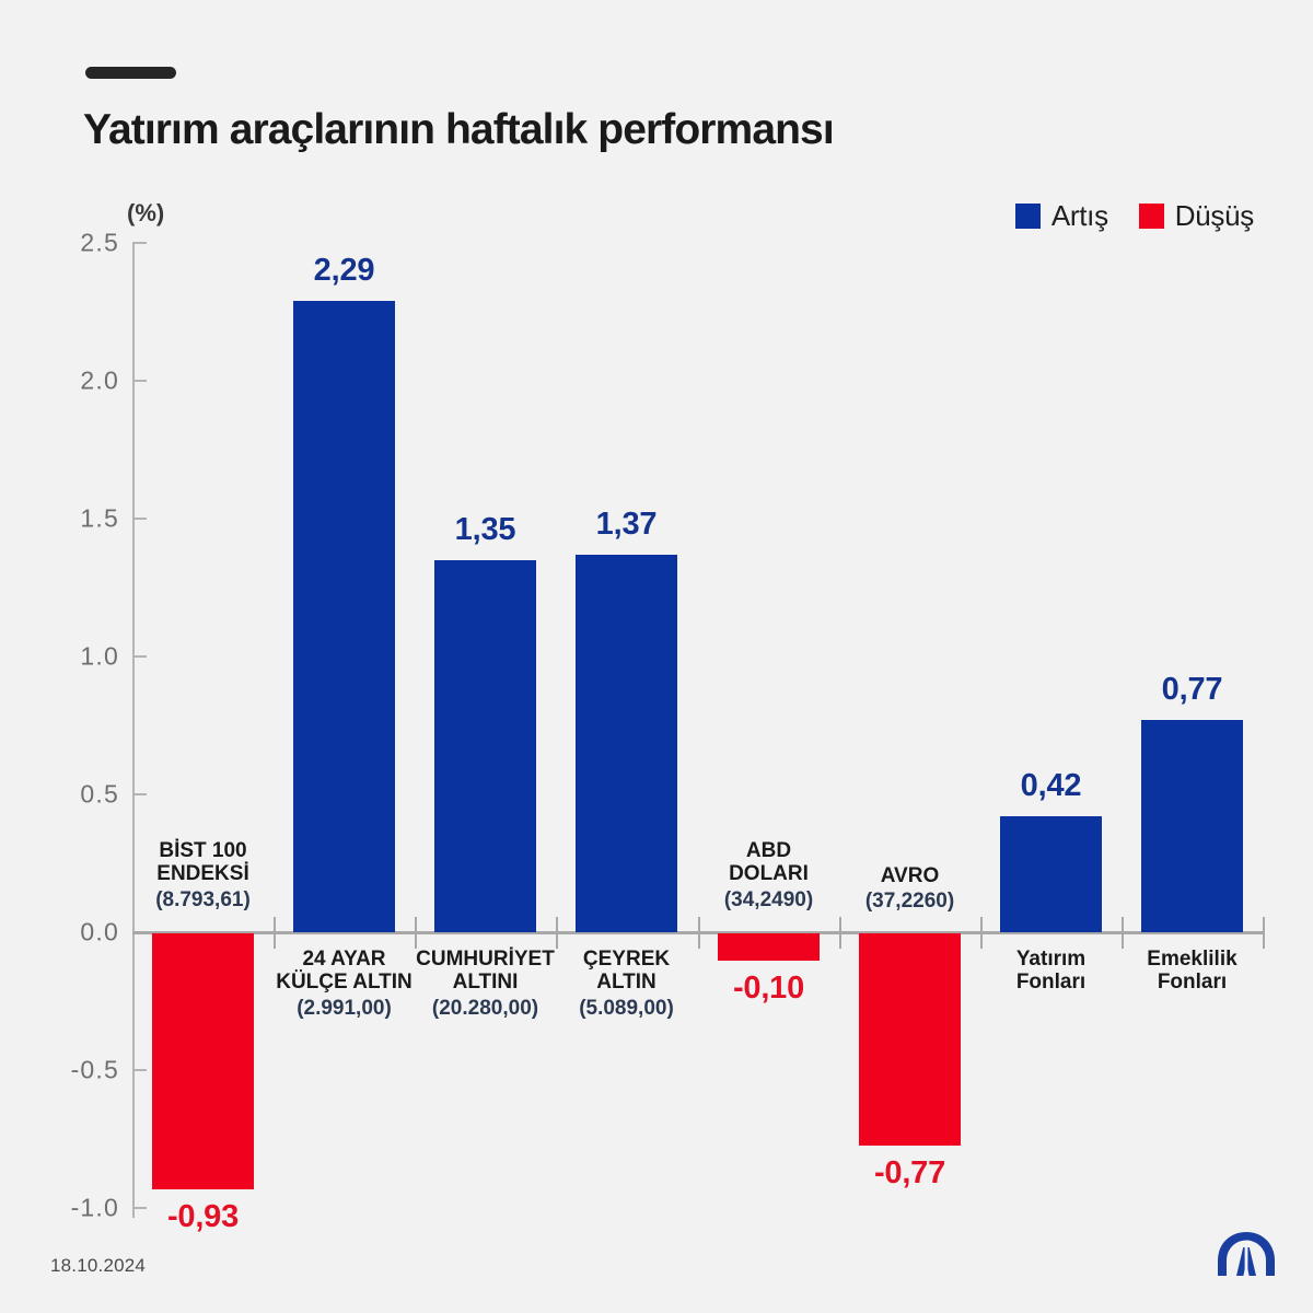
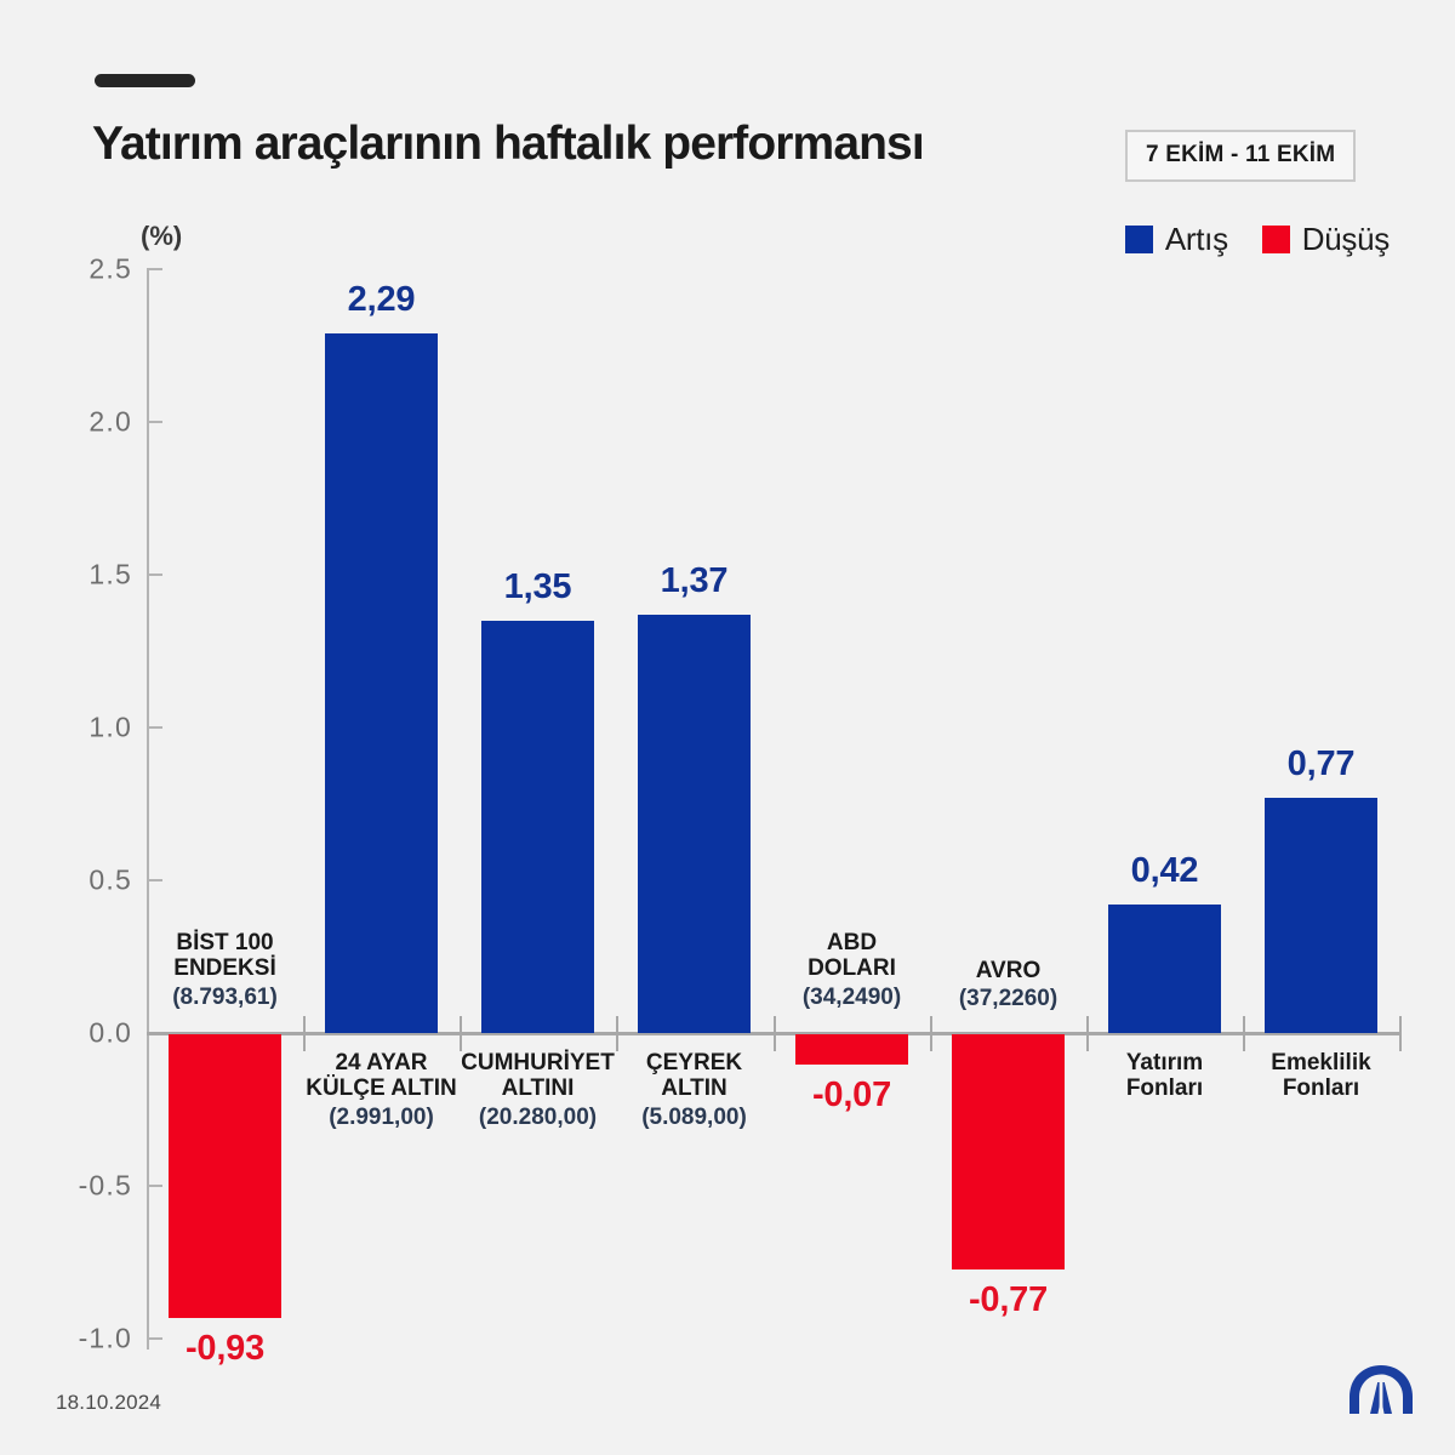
  Yatırım araçlarının haftalık performansı
+ 7 EKİM - 11 EKİM
  Artış
  Düşüş
  (%)
  2.5
  2.0
  1.5
  1.0
  0.5
  0.0
  -0.5
  -1.0
  -0,93
  BİST 100
  ENDEKSİ
  (8.793,61)
  2,29
  24 AYAR
  KÜLÇE ALTIN
  (2.991,00)
  1,35
  CUMHURİYET
  ALTINI
  (20.280,00)
  1,37
  ÇEYREK
  ALTIN
  (5.089,00)
- -0,10
+ -0,07
  ABD
  DOLARI
  (34,2490)
  -0,77
  AVRO
  (37,2260)
  0,42
  Yatırım
  Fonları
  0,77
  Emeklilik
  Fonları
  18.10.2024
